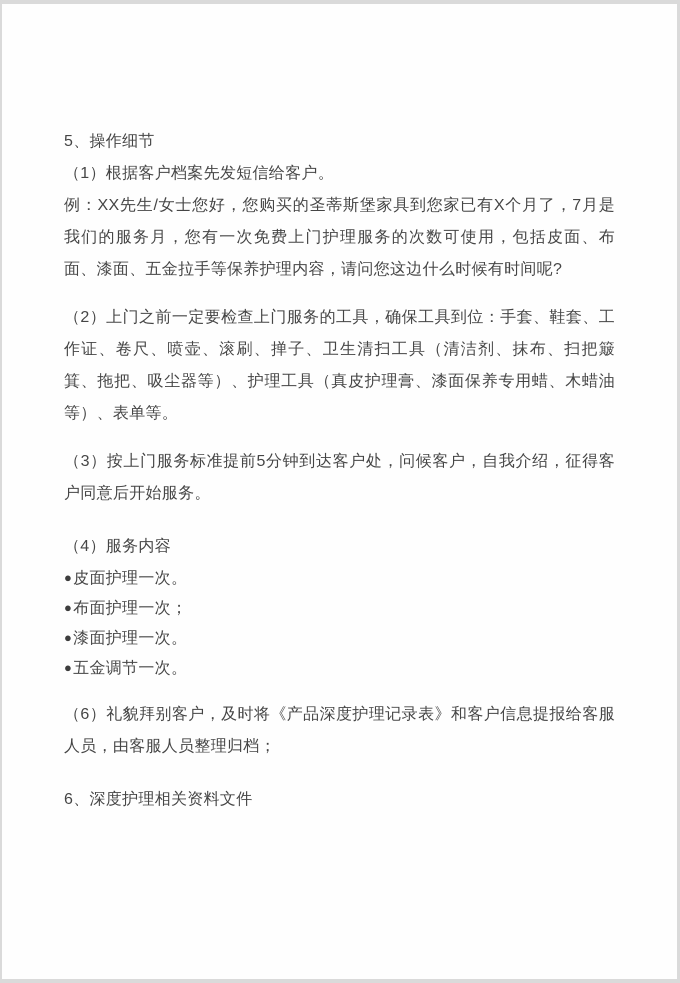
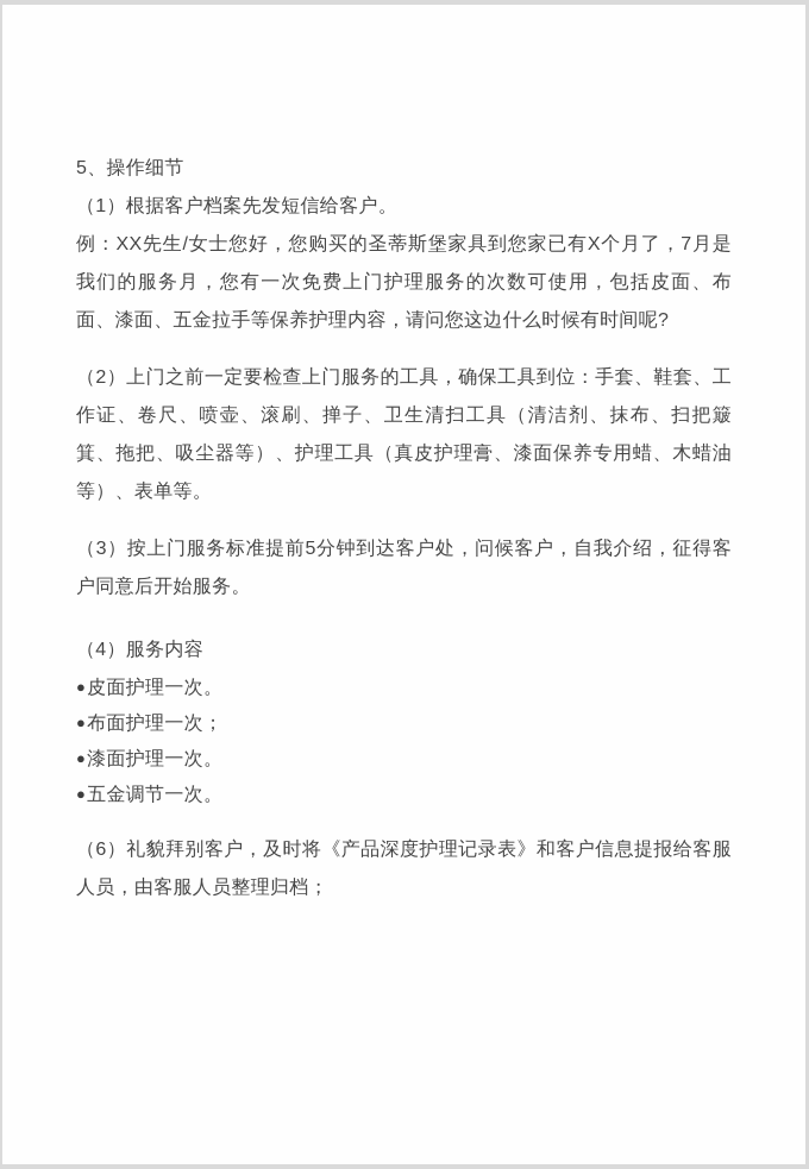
  5、操作细节
  （1）根据客户档案先发短信给客户。
  例：XX先生/女士您好，您购买的圣蒂斯堡家具到您家已有X个月了，7月是我们的服务月，您有一次免费上门护理服务的次数可使用，包括皮面、布面、漆面、五金拉手等保养护理内容，请问您这边什么时候有时间呢?
  （2）上门之前一定要检查上门服务的工具，确保工具到位：手套、鞋套、工作证、卷尺、喷壶、滚刷、掸子、卫生清扫工具（清洁剂、抹布、扫把簸箕、拖把、吸尘器等）、护理工具（真皮护理膏、漆面保养专用蜡、木蜡油等）、表单等。
  （3）按上门服务标准提前5分钟到达客户处，问候客户，自我介绍，征得客户同意后开始服务。
  （4）服务内容
  ●皮面护理一次。
  ●布面护理一次；
  ●漆面护理一次。
  ●五金调节一次。
  （6）礼貌拜别客户，及时将《产品深度护理记录表》和客户信息提报给客服人员，由客服人员整理归档；
- 6、深度护理相关资料文件
